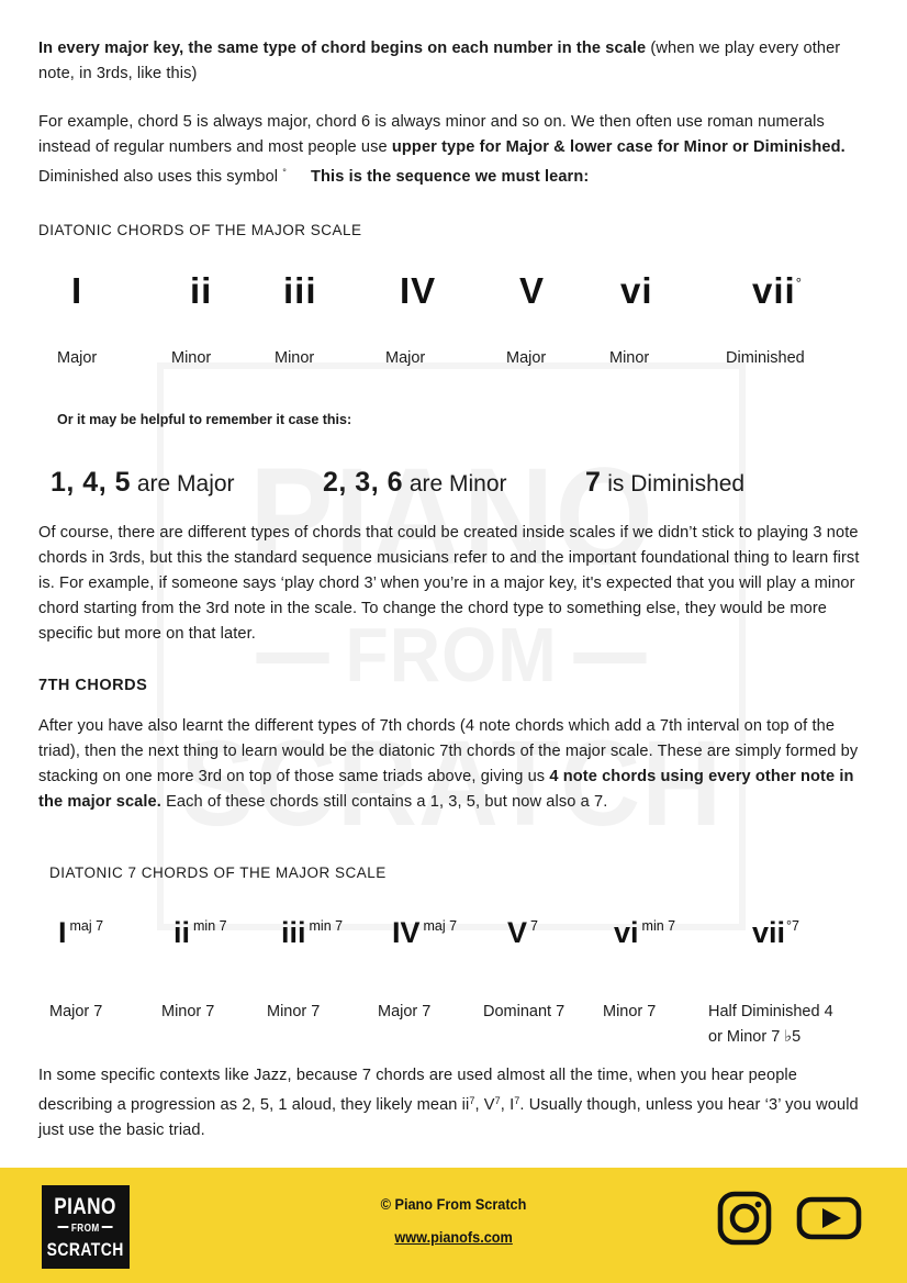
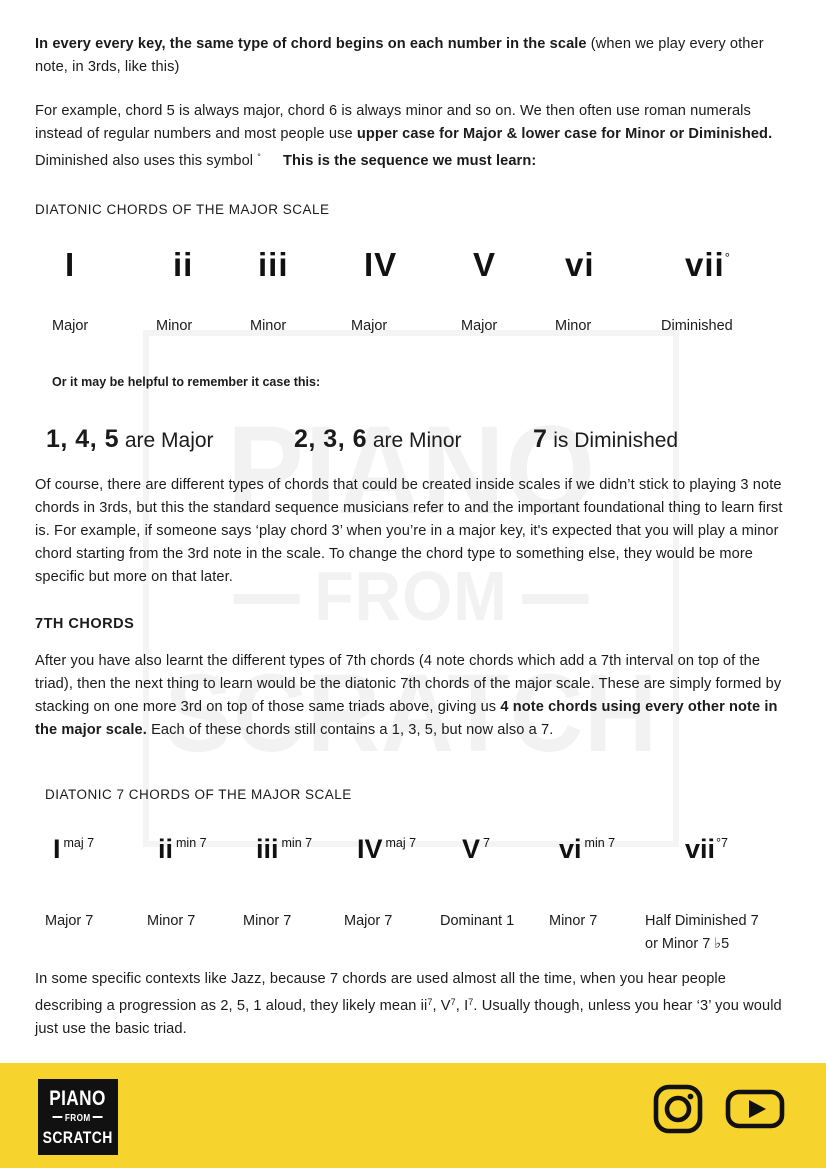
  PIANO
  FROM
  SCRATCH
- In every major key, the same type of chord begins on each number in the scale (when we play every other note, in 3rds, like this)
+ In every every key, the same type of chord begins on each number in the scale (when we play every other note, in 3rds, like this)
- For example, chord 5 is always major, chord 6 is always minor and so on. We then often use roman numerals instead of regular numbers and most people use upper type for Major & lower case for Minor or Diminished. Diminished also uses this symbol ° This is the sequence we must learn:
+ For example, chord 5 is always major, chord 6 is always minor and so on. We then often use roman numerals instead of regular numbers and most people use upper case for Major & lower case for Minor or Diminished. Diminished also uses this symbol ° This is the sequence we must learn:
  DIATONIC CHORDS OF THE MAJOR SCALE
  I
  ii
  iii
  IV
  V
  vi
  vii°
  Major
  Minor
  Minor
  Major
  Major
  Minor
  Diminished
  Or it may be helpful to remember it case this:
  1, 4, 5 are Major
  2, 3, 6 are Minor
  7 is Diminished
  Of course, there are different types of chords that could be created inside scales if we didn’t stick to playing 3 note chords in 3rds, but this the standard sequence musicians refer to and the important foundational thing to learn first is. For example, if someone says ‘play chord 3’ when you’re in a major key, it's expected that you will play a minor chord starting from the 3rd note in the scale. To change the chord type to something else, they would be more specific but more on that later.
  7TH CHORDS
  After you have also learnt the different types of 7th chords (4 note chords which add a 7th interval on top of the triad), then the next thing to learn would be the diatonic 7th chords of the major scale. These are simply formed by stacking on one more 3rd on top of those same triads above, giving us 4 note chords using every other note in the major scale. Each of these chords still contains a 1, 3, 5, but now also a 7.
  DIATONIC 7 CHORDS OF THE MAJOR SCALE
  I maj 7
  ii min 7
  iii min 7
  IV maj 7
  V 7
  vi min 7
  vii°7
  Major 7
  Minor 7
  Minor 7
  Major 7
- Dominant 7
+ Dominant 1
  Minor 7
- Half Diminished 4
+ Half Diminished 7
  or Minor 7 ♭5
  In some specific contexts like Jazz, because 7 chords are used almost all the time, when you hear people describing a progression as 2, 5, 1 aloud, they likely mean ii7, V7, I7. Usually though, unless you hear ‘3’ you would just use the basic triad.
  PIANO
  FROM
  SCRATCH
- © Piano From Scratch
- www.pianofs.com
